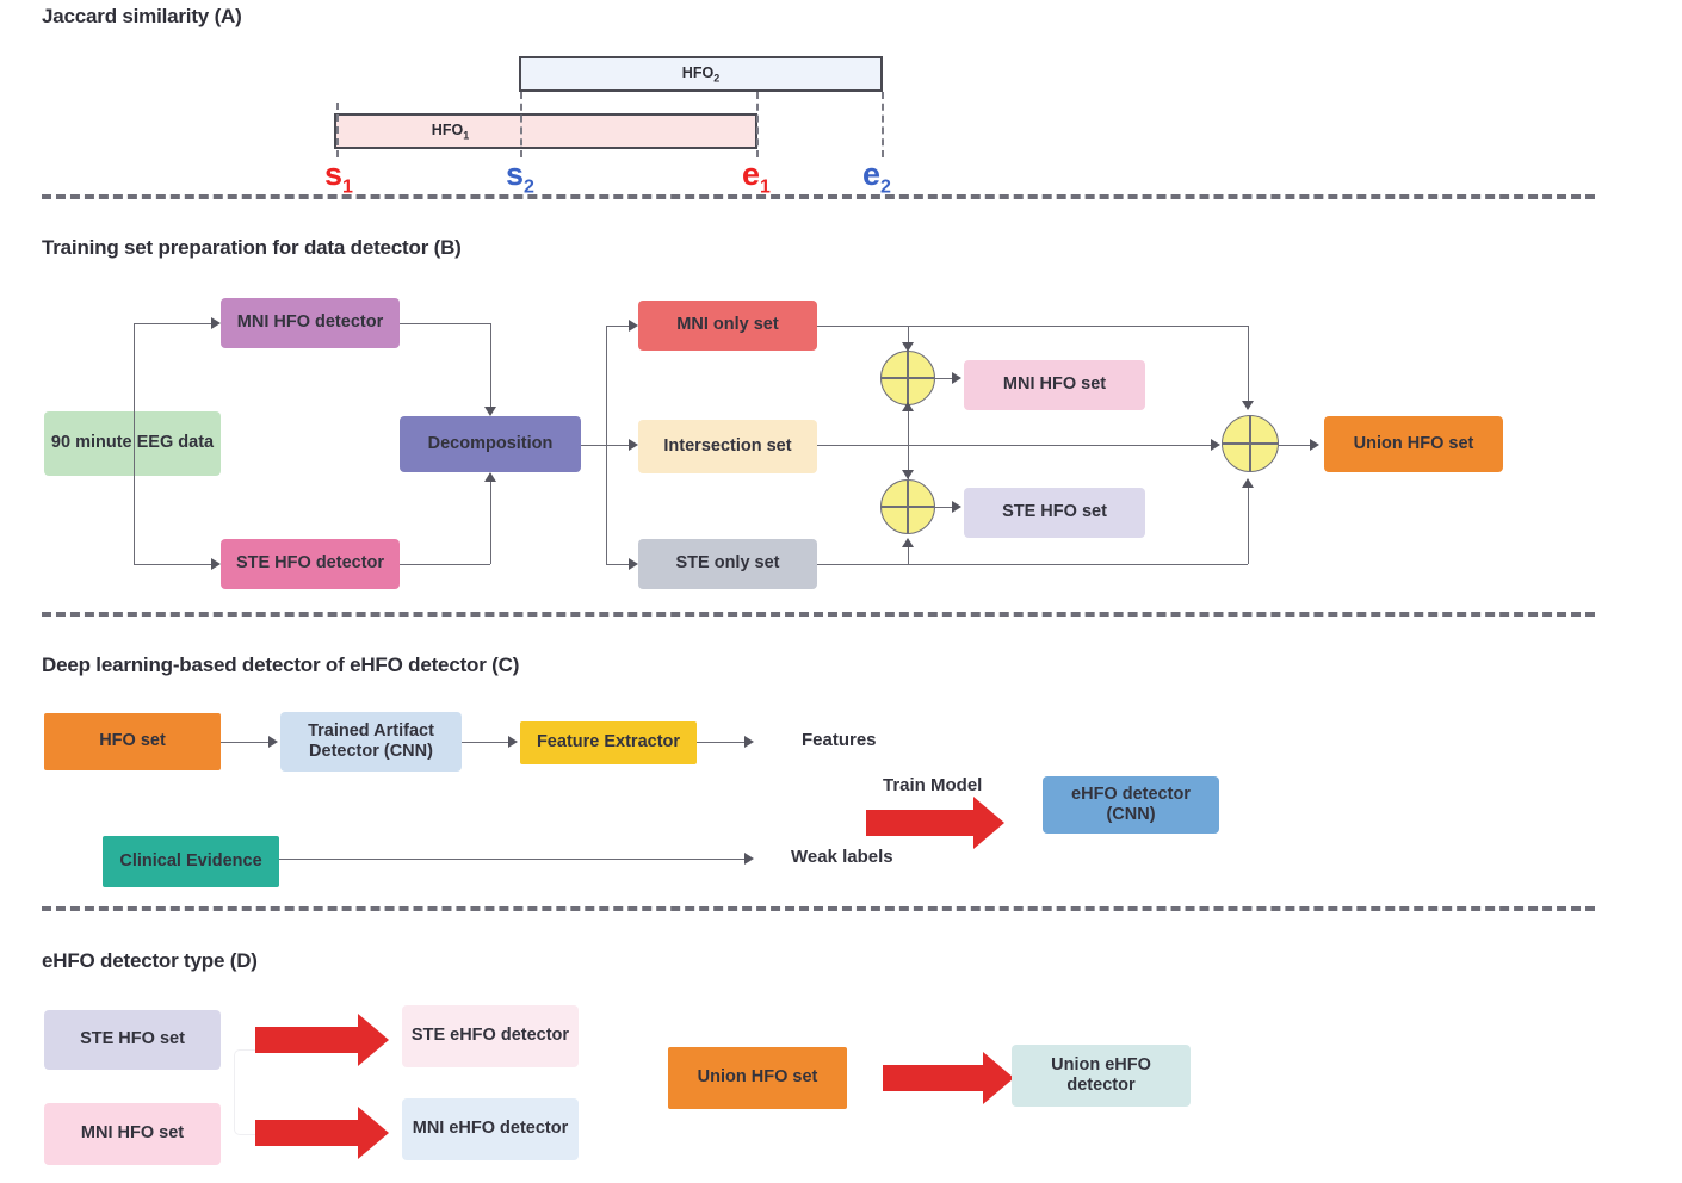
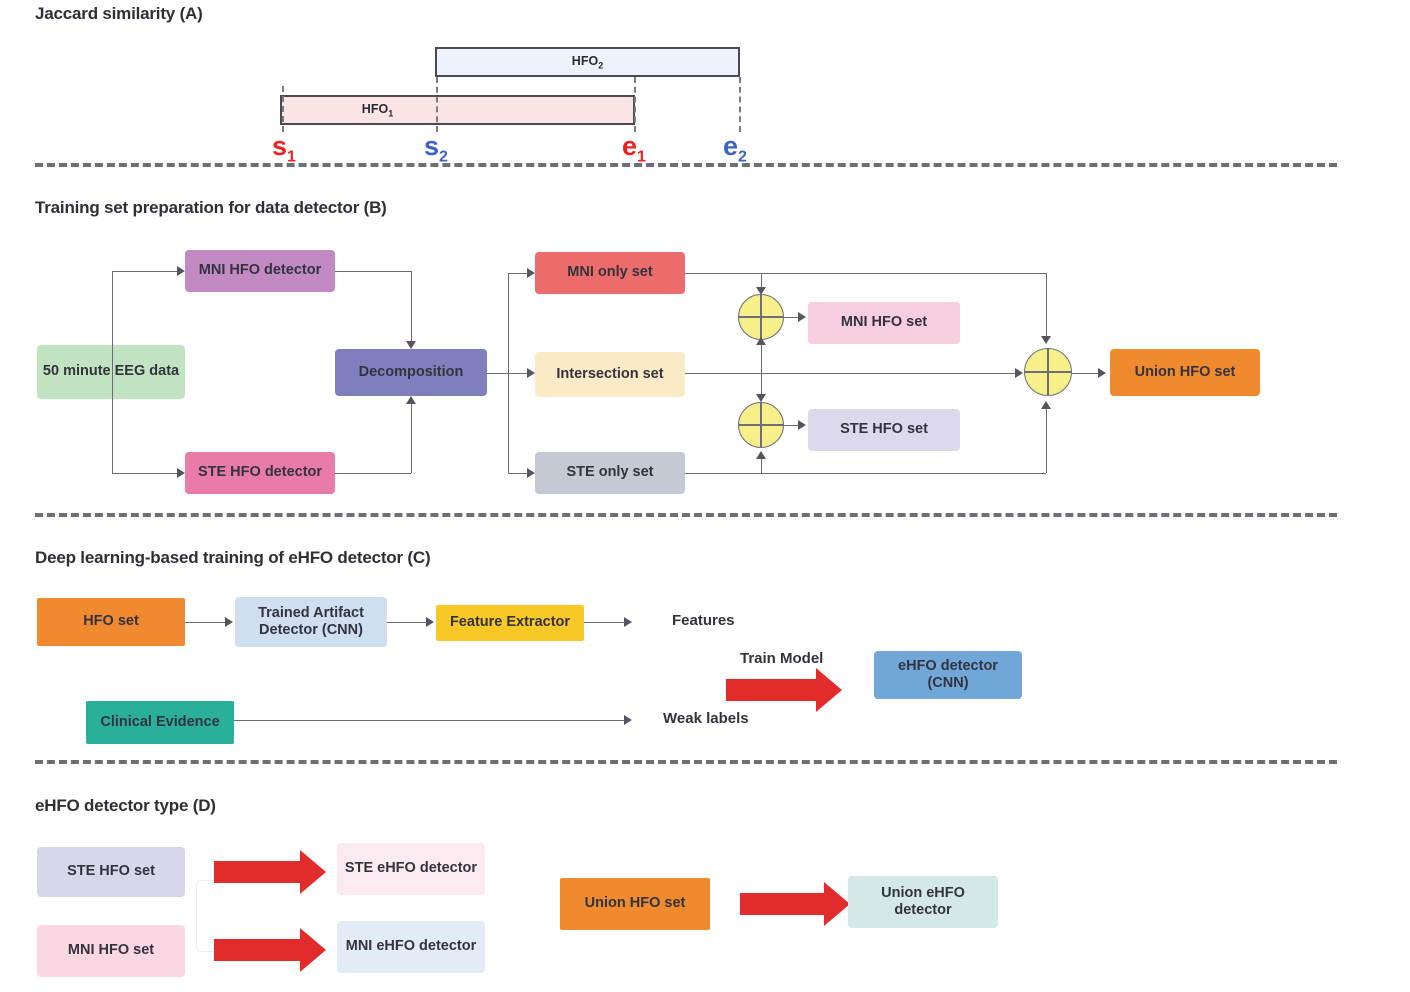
  Jaccard similarity (A)
  HFO2
  HFO1
  s1
  s2
  e1
  e2
  Training set preparation for data detector (B)
- 90 minute EEG data
+ 50 minute EEG data
  MNI HFO detector
  STE HFO detector
  Decomposition
  MNI only set
  Intersection set
  STE only set
  MNI HFO set
  STE HFO set
  Union HFO set
- Deep learning-based detector of eHFO detector (C)
+ Deep learning-based training of eHFO detector (C)
  HFO set
  Trained Artifact Detector (CNN)
  Feature Extractor
  Clinical Evidence
  eHFO detector (CNN)
  Features
  Weak labels
  Train Model
  eHFO detector type (D)
  STE HFO set
  MNI HFO set
  STE eHFO detector
  MNI eHFO detector
  Union HFO set
  Union eHFO detector
